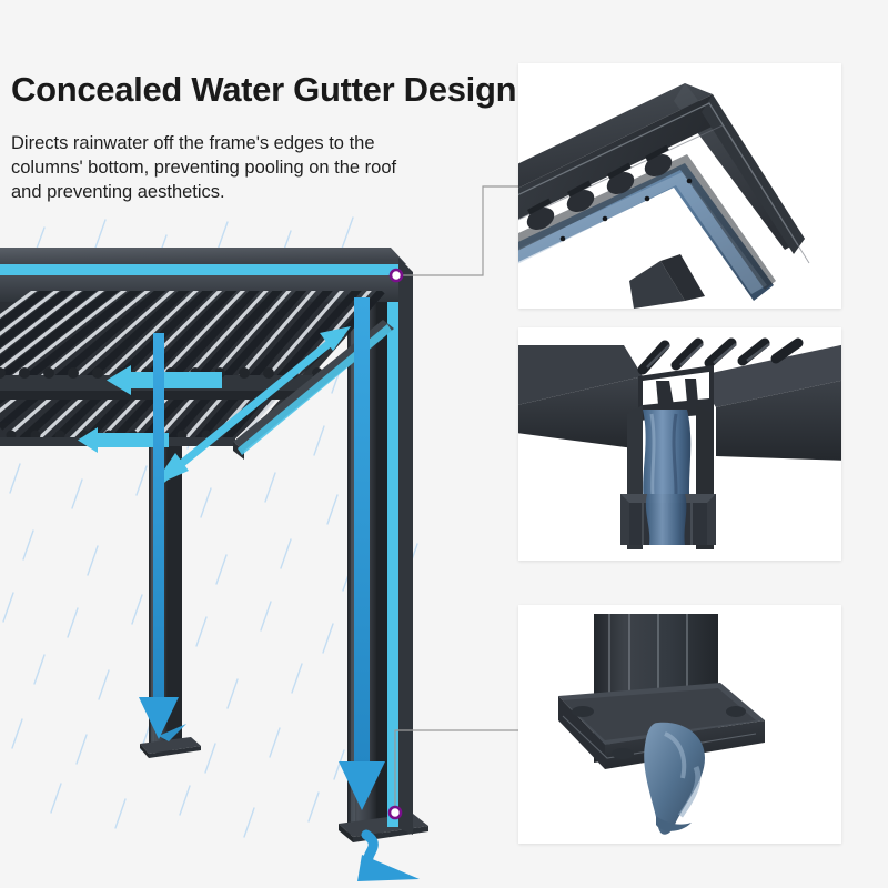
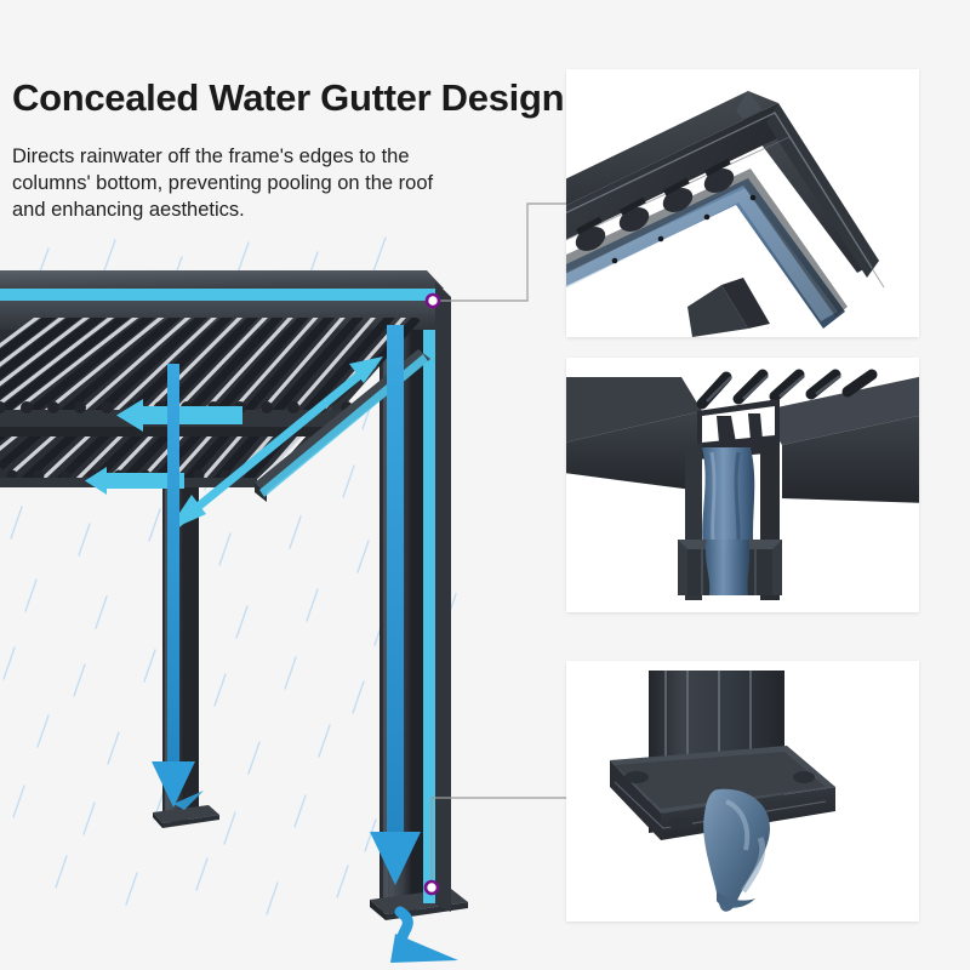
  Concealed Water Gutter Design
- Directs rainwater off the frame's edges to the columns' bottom, preventing pooling on the roof and preventing aesthetics.
+ Directs rainwater off the frame's edges to the columns' bottom, preventing pooling on the roof and enhancing aesthetics.
